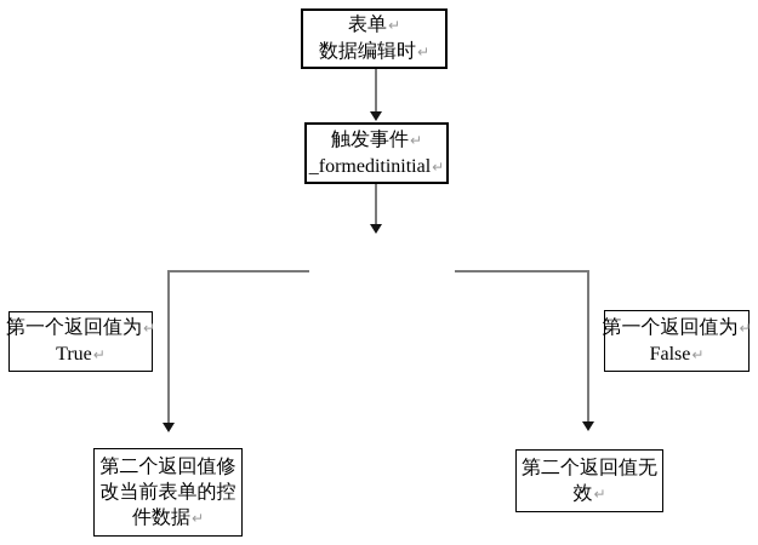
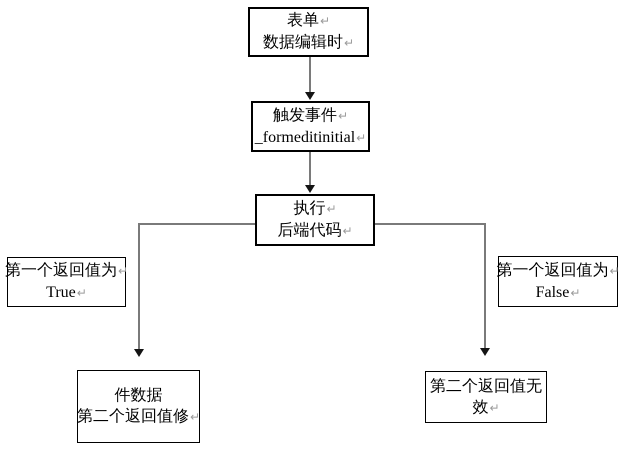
  表单↵
  数据编辑时↵
  触发事件↵
  _formeditinitial↵
+ 执行↵
+ 后端代码↵
  第一个返回值为↵
  True↵
  第一个返回值为↵
  False↵
- 第二个返回值修
+ 件数据
- 改当前表单的控
- 件数据↵
+ 第二个返回值修↵
  第二个返回值无
  效↵
